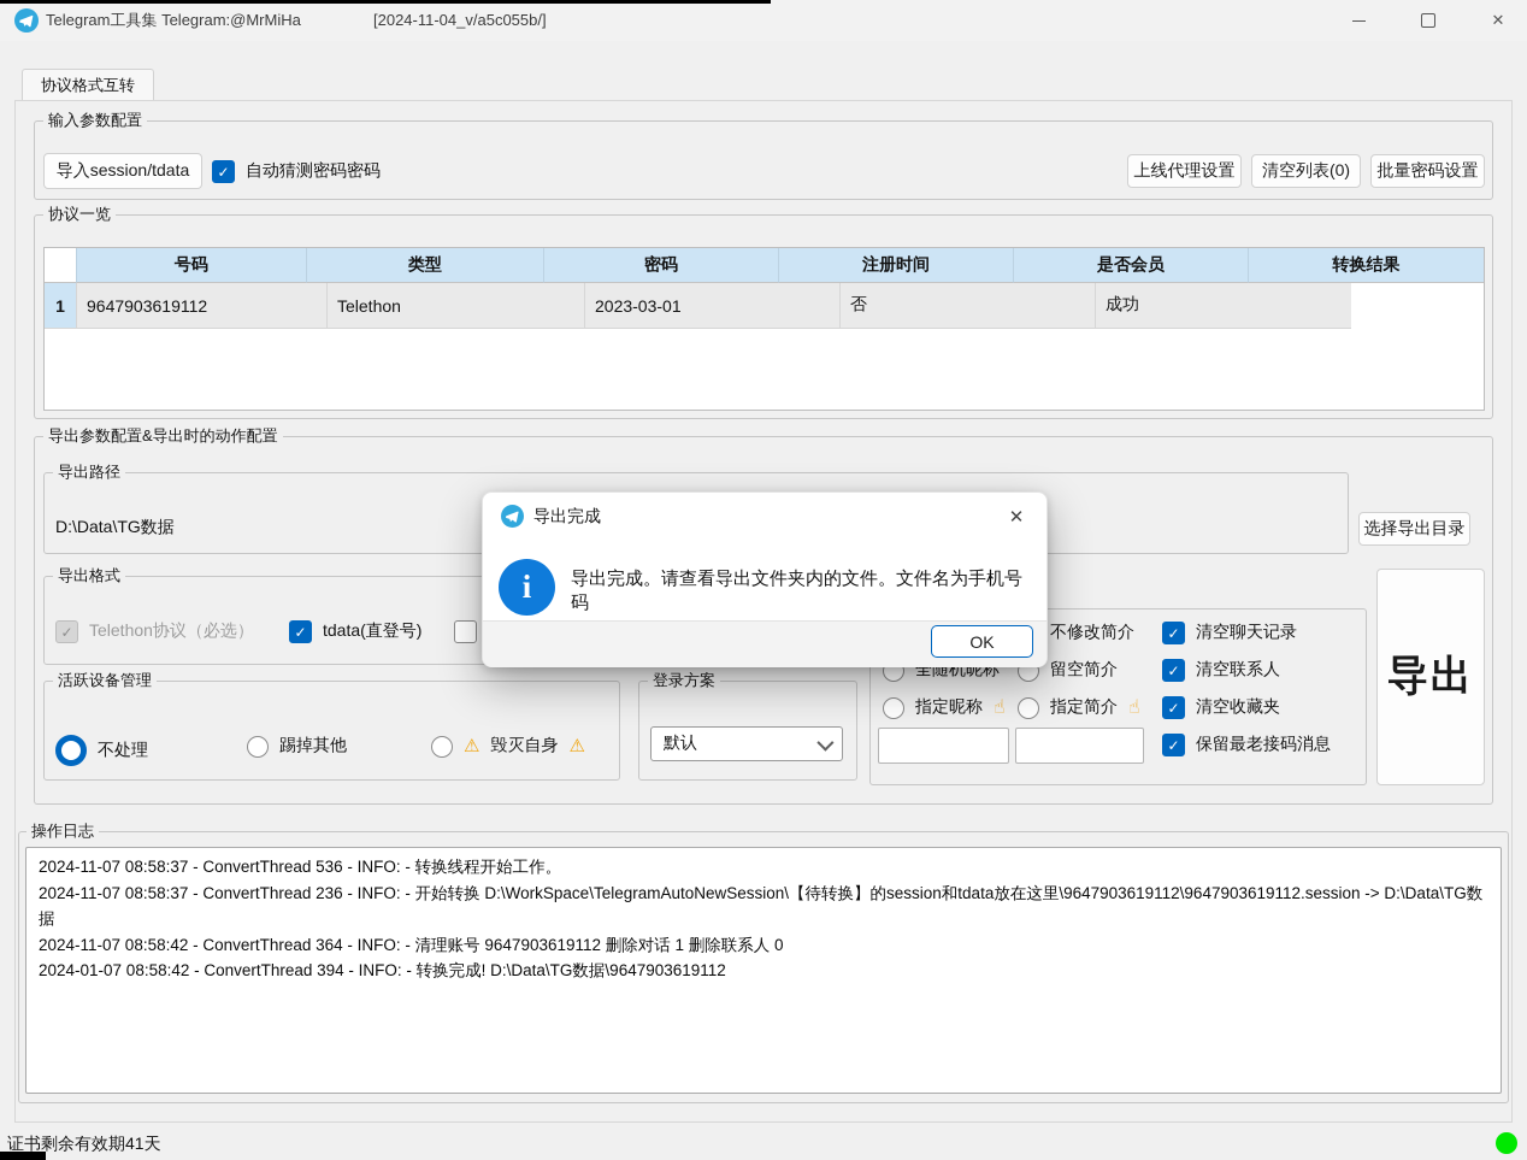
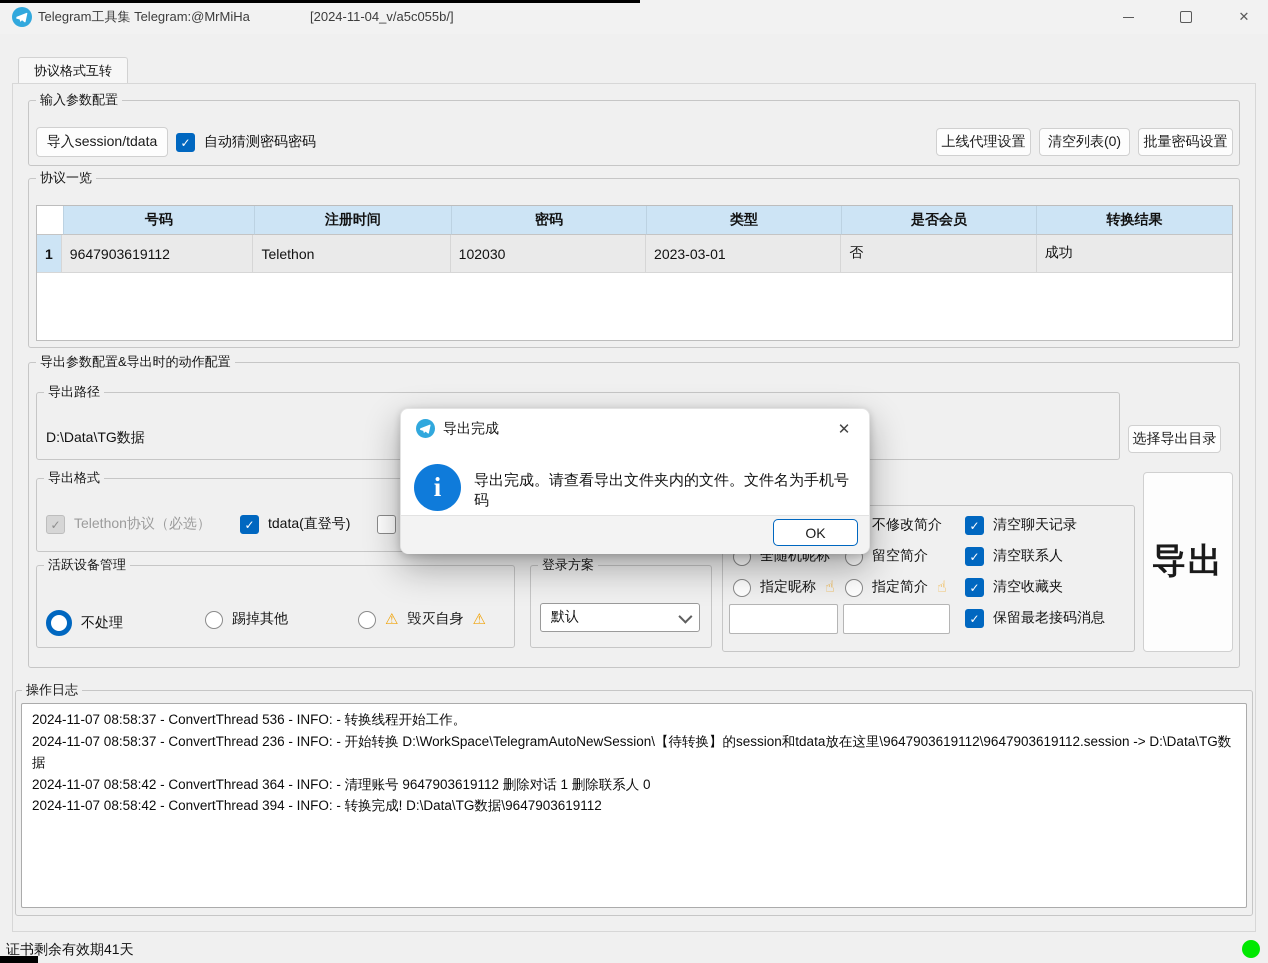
  Telegram工具集 Telegram:@MrMiHa
  [2024-11-04_v/a5c055b/]
  ✕
  协议格式互转
  输入参数配置
  导入session/tdata
  自动猜测密码密码
  上线代理设置
  清空列表(0)
  批量密码设置
  协议一览
  号码
- 类型
+ 注册时间
  密码
- 注册时间
+ 类型
  是否会员
  转换结果
  1
  9647903619112
  Telethon
+ 102030
  2023-03-01
  否
  成功
  导出参数配置&导出时的动作配置
  导出路径
  D:\Data\TG数据
  选择导出目录
  导出格式
  Telethon协议（必选）
  tdata(直登号)
  导出
  活跃设备管理
  不处理
  踢掉其他
  ⚠
  毁灭自身
  ⚠
  登录方案
  默认
  不修改简介
  全随机昵称
  留空简介
  指定昵称
  ☝
  指定简介
  ☝
  清空聊天记录
  清空联系人
  清空收藏夹
  保留最老接码消息
  操作日志
  2024-11-07 08:58:37 - ConvertThread 536 - INFO: - 转换线程开始工作。
  2024-11-07 08:58:37 - ConvertThread 236 - INFO: - 开始转换 D:\WorkSpace\TelegramAutoNewSession\【待转换】的session和tdata放在这里\9647903619112\9647903619112.session -> D:\Data\TG数据
  2024-11-07 08:58:42 - ConvertThread 364 - INFO: - 清理账号 9647903619112 删除对话 1 删除联系人 0
- 2024-01-07 08:58:42 - ConvertThread 394 - INFO: - 转换完成! D:\Data\TG数据\9647903619112
+ 2024-11-07 08:58:42 - ConvertThread 394 - INFO: - 转换完成! D:\Data\TG数据\9647903619112
  证书剩余有效期41天
  导出完成
  ✕
  i
  导出完成。请查看导出文件夹内的文件。文件名为手机号码
  OK
